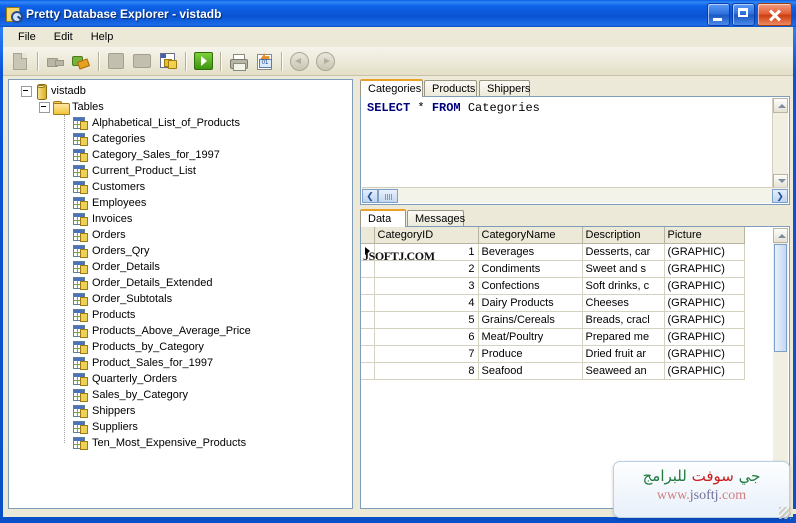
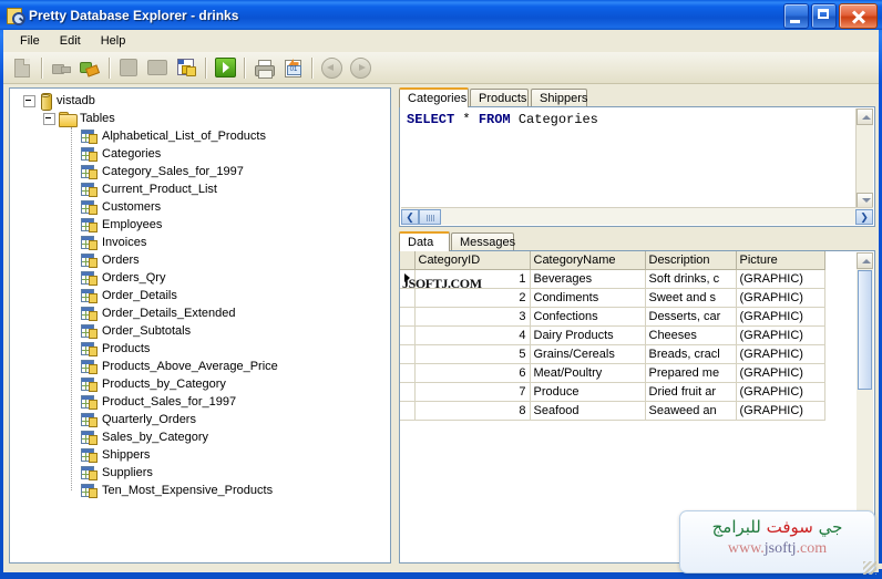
- Pretty Database Explorer - vistadb
+ Pretty Database Explorer - drinks
  File
  Edit
  Help
  vistadb
  Tables
  Alphabetical_List_of_Products
  Categories
  Category_Sales_for_1997
  Current_Product_List
  Customers
  Employees
  Invoices
  Orders
  Orders_Qry
  Order_Details
  Order_Details_Extended
  Order_Subtotals
  Products
  Products_Above_Average_Price
  Products_by_Category
  Product_Sales_for_1997
  Quarterly_Orders
  Sales_by_Category
  Shippers
  Suppliers
  Ten_Most_Expensive_Products
  Categories
  Products
  Shippers
  SELECT * FROM Categories
  ❮
  ❯
  Data
  Messages
  	CategoryID	CategoryName	Description	Picture
- 	1	Beverages	Desserts, car	(GRAPHIC)
+ 	1	Beverages	Soft drinks, c	(GRAPHIC)
  	2	Condiments	Sweet and s	(GRAPHIC)
- 	3	Confections	Soft drinks, c	(GRAPHIC)
+ 	3	Confections	Desserts, car	(GRAPHIC)
  	4	Dairy Products	Cheeses	(GRAPHIC)
  	5	Grains/Cereals	Breads, cracl	(GRAPHIC)
  	6	Meat/Poultry	Prepared me	(GRAPHIC)
  	7	Produce	Dried fruit ar	(GRAPHIC)
  	8	Seafood	Seaweed an	(GRAPHIC)
  JSOFTJ.COM
  جي سوفت للبرامج
  www.jsoftj.com
